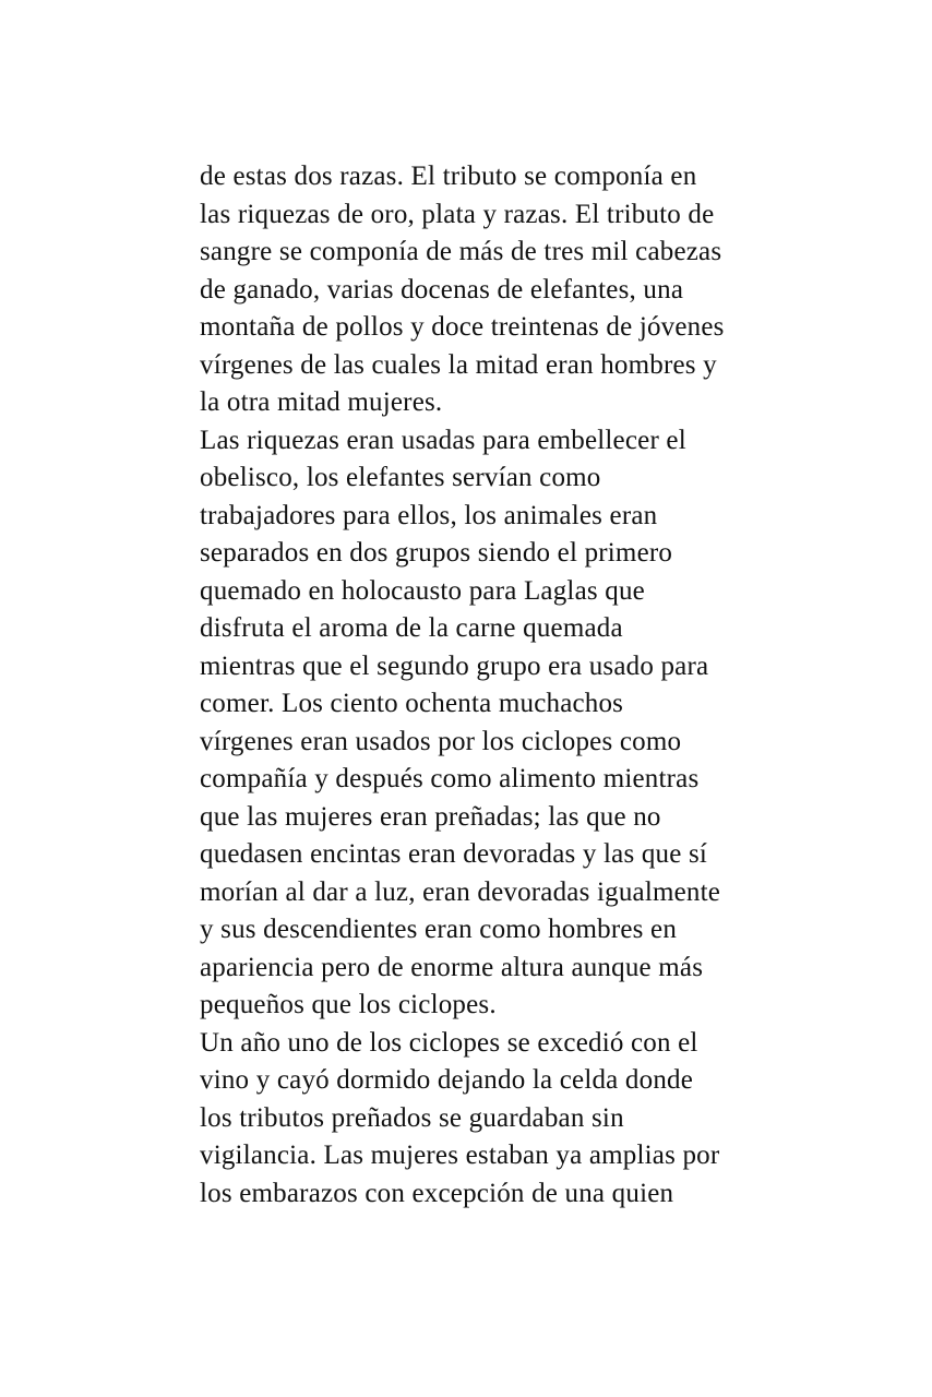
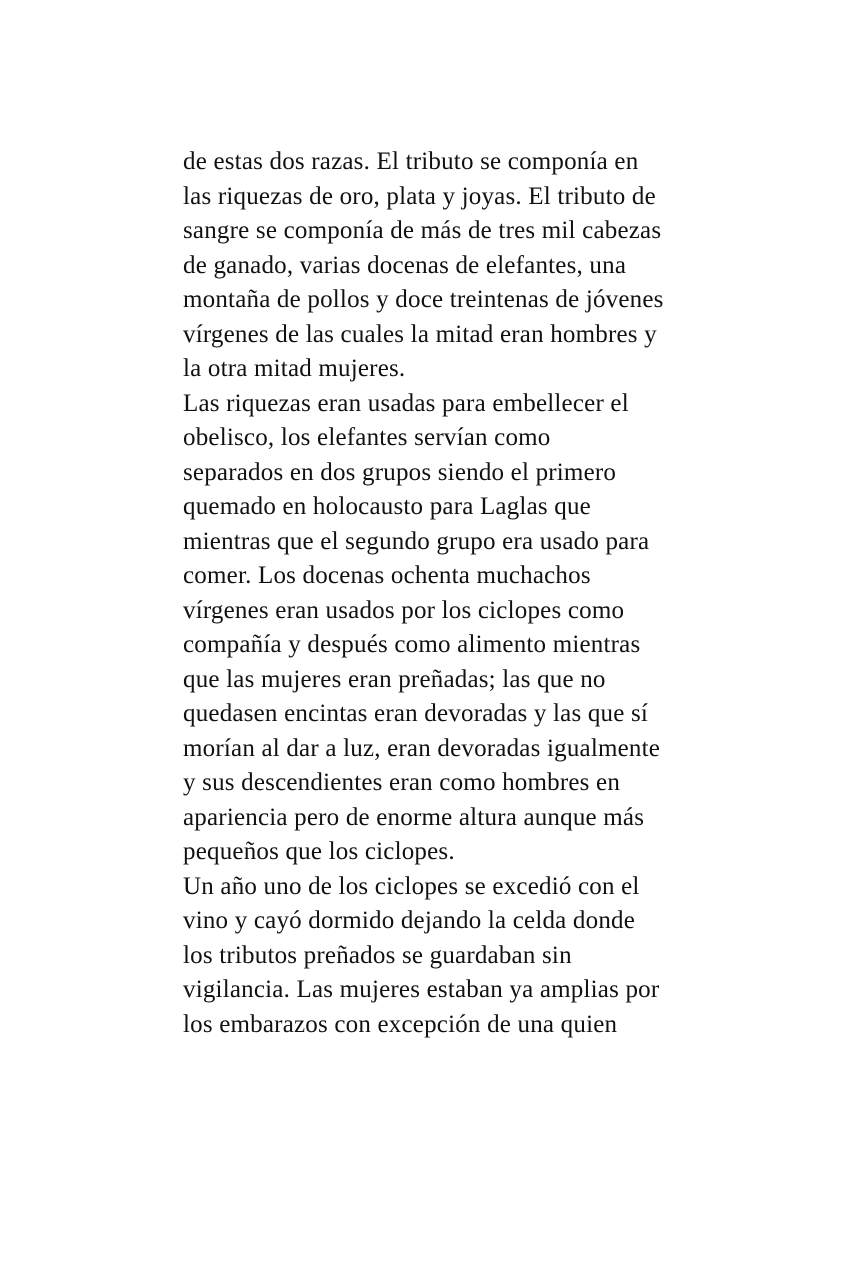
  de estas dos razas. El tributo se componía en
- las riquezas de oro, plata y razas. El tributo de
+ las riquezas de oro, plata y joyas. El tributo de
  sangre se componía de más de tres mil cabezas
  de ganado, varias docenas de elefantes, una
  montaña de pollos y doce treintenas de jóvenes
  vírgenes de las cuales la mitad eran hombres y
  la otra mitad mujeres.
  Las riquezas eran usadas para embellecer el
  obelisco, los elefantes servían como
- trabajadores para ellos, los animales eran
  separados en dos grupos siendo el primero
  quemado en holocausto para Laglas que
- disfruta el aroma de la carne quemada
  mientras que el segundo grupo era usado para
- comer. Los ciento ochenta muchachos
+ comer. Los docenas ochenta muchachos
  vírgenes eran usados por los ciclopes como
  compañía y después como alimento mientras
  que las mujeres eran preñadas; las que no
  quedasen encintas eran devoradas y las que sí
  morían al dar a luz, eran devoradas igualmente
  y sus descendientes eran como hombres en
  apariencia pero de enorme altura aunque más
  pequeños que los ciclopes.
  Un año uno de los ciclopes se excedió con el
  vino y cayó dormido dejando la celda donde
  los tributos preñados se guardaban sin
  vigilancia. Las mujeres estaban ya amplias por
  los embarazos con excepción de una quien
